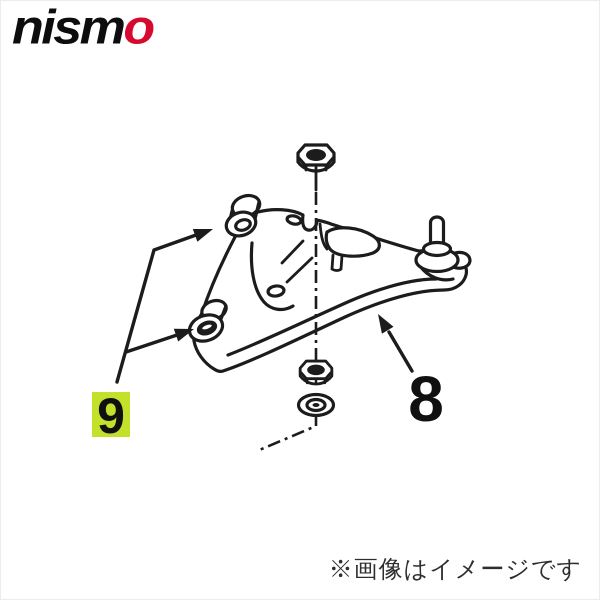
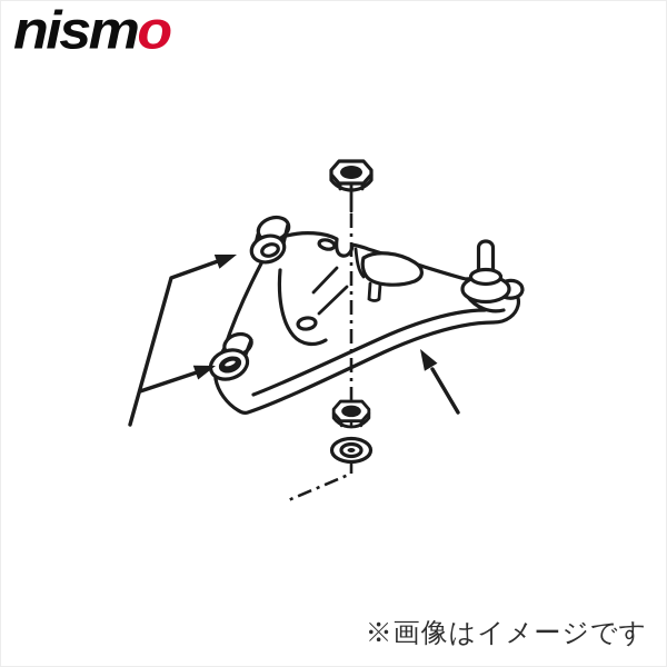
  nismo
- 9
- 8
  ※画像はイメージです
